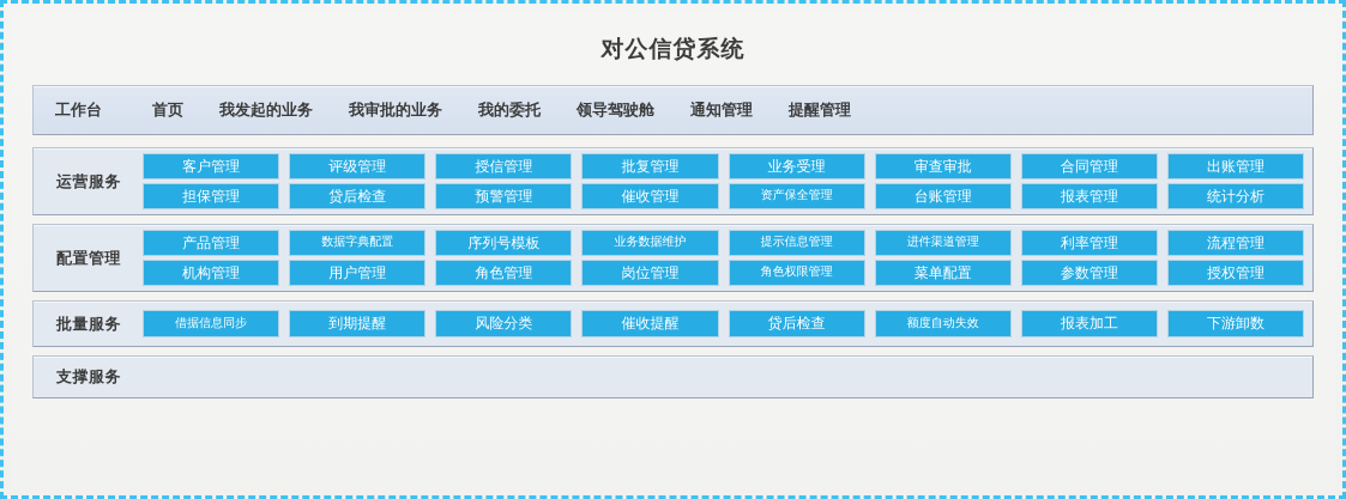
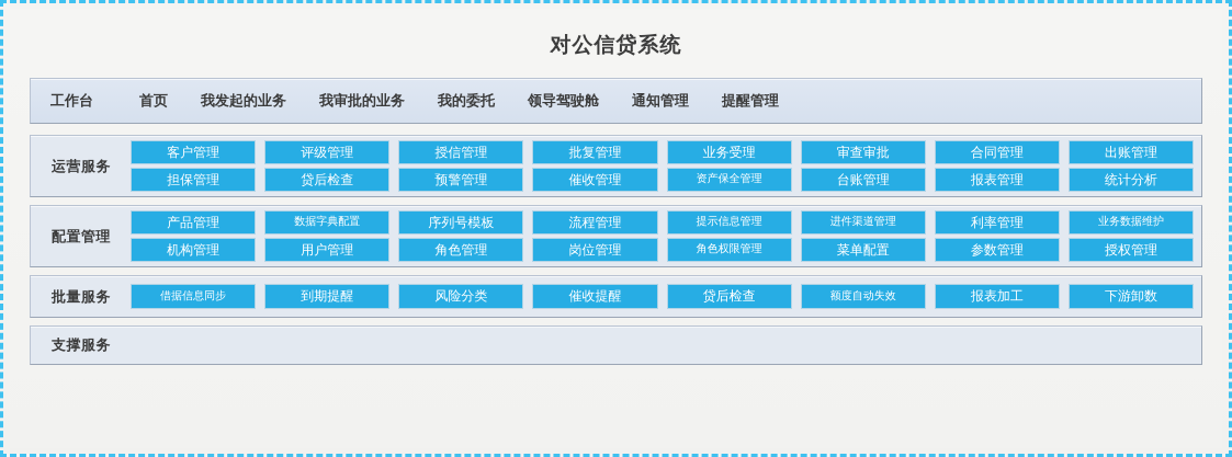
  对公信贷系统
  工作台
  首页
  我发起的业务
  我审批的业务
  我的委托
  领导驾驶舱
  通知管理
  提醒管理
  运营服务
  客户管理
  评级管理
  授信管理
  批复管理
  业务受理
  审查审批
  合同管理
  出账管理
  担保管理
  贷后检查
  预警管理
  催收管理
  资产保全管理
  台账管理
  报表管理
  统计分析
  配置管理
  产品管理
  数据字典配置
  序列号模板
- 业务数据维护
+ 流程管理
  提示信息管理
  进件渠道管理
  利率管理
- 流程管理
+ 业务数据维护
  机构管理
  用户管理
  角色管理
  岗位管理
  角色权限管理
  菜单配置
  参数管理
  授权管理
  批量服务
  借据信息同步
  到期提醒
  风险分类
  催收提醒
  贷后检查
  额度自动失效
  报表加工
  下游卸数
  支撑服务
